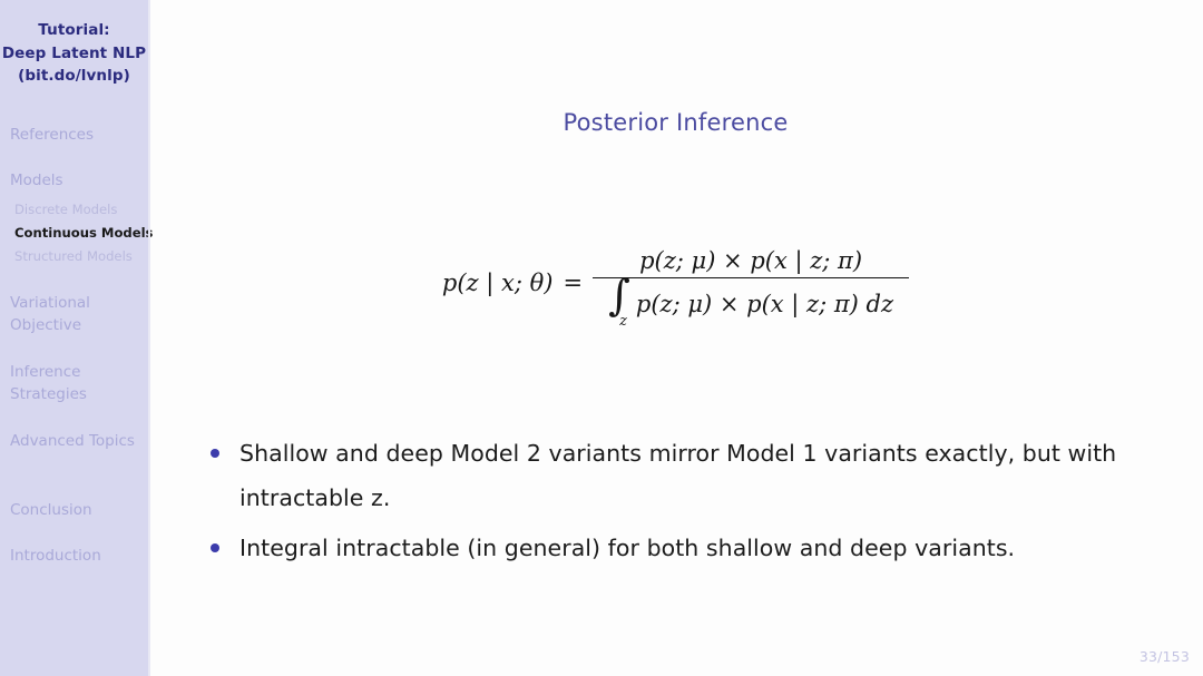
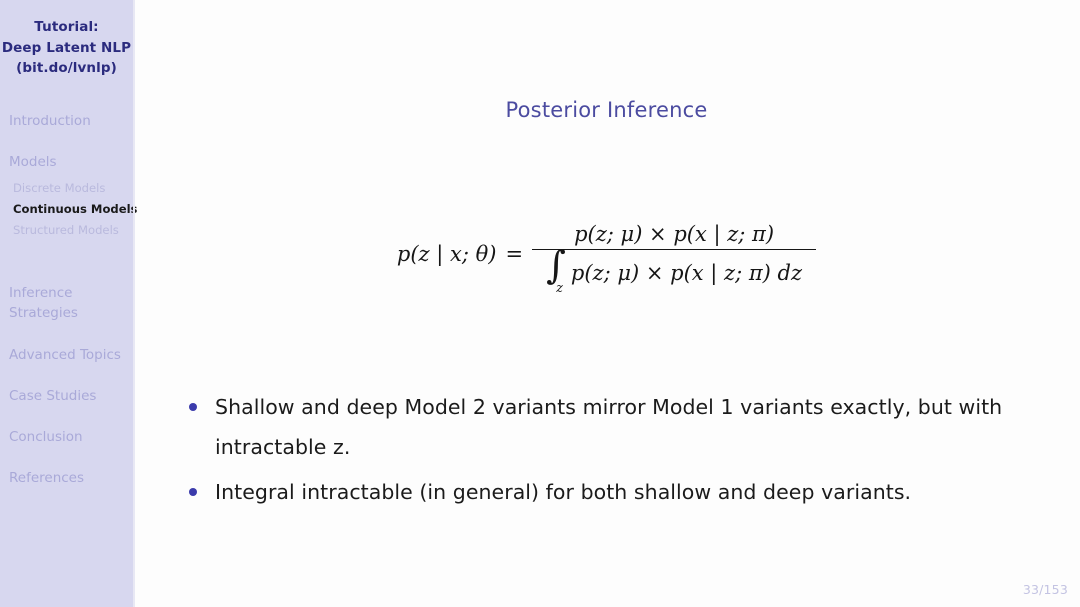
  Tutorial:
  Deep Latent NLP
  (bit.do/lvnlp)
- References
+ Introduction
  Models
  Discrete Models
  Continuous Model
  Structured Models
- Variational Objective
  Inference Strategies
  Advanced Topics
+ Case Studies
  Conclusion
- Introduction
+ References
  Posterior Inference
  p(z | x; θ)
  =
  p(z; μ) × p(x | z; π)
  ∫
  z
  p(z; μ) × p(x | z; π) dz
  Shallow and deep Model 2 variants mirror Model 1 variants exactly, but with intractable z.
  Integral intractable (in general) for both shallow and deep variants.
  33/153
